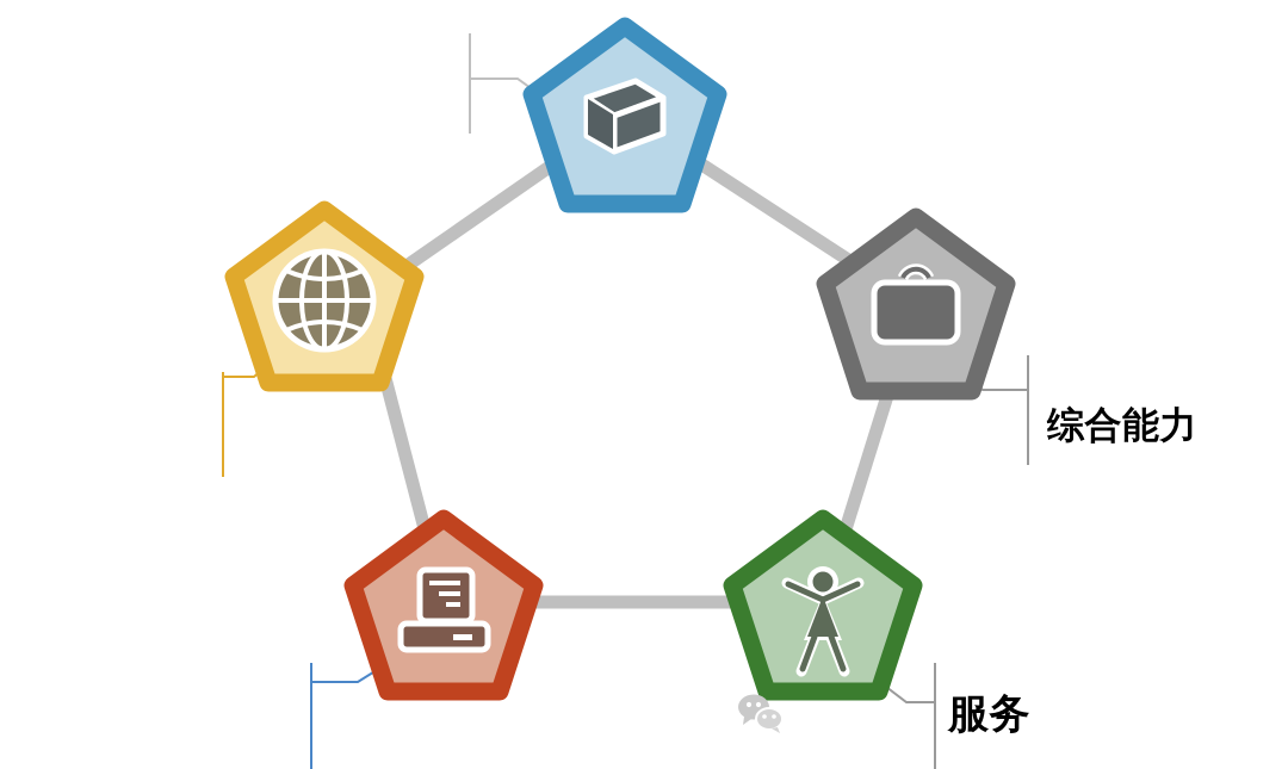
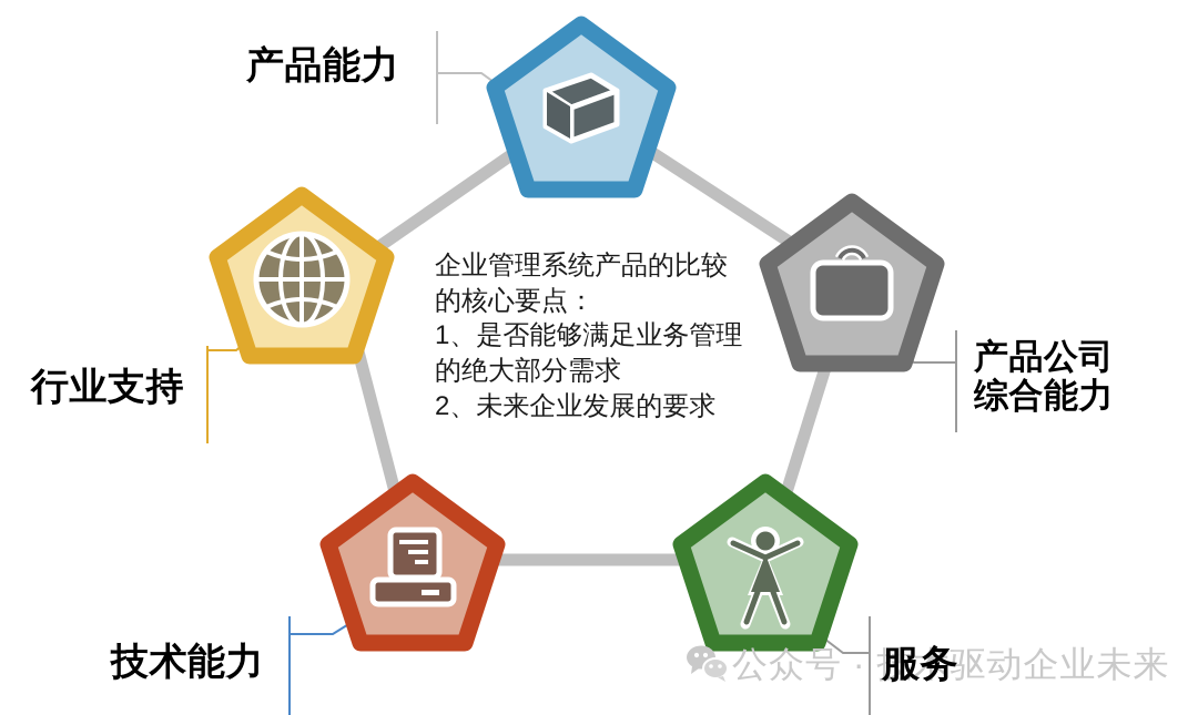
+ 公众号 · 技术驱动企业未来
+ 企业管理系统产品的比较的核心要点：
+ 1、是否能够满足业务管理的绝大部分需求
+ 2、未来企业发展的要求
+ 产品能力
+ 行业支持
+ 技术能力
+ 产品公司
  综合能力
  服务
